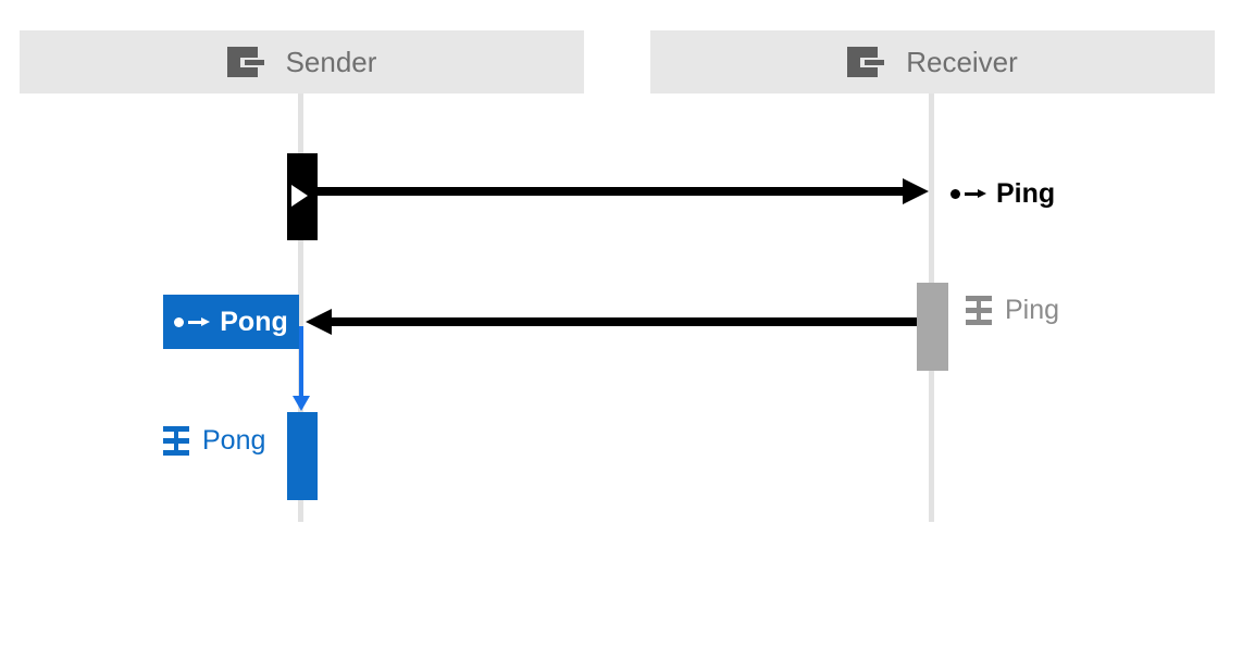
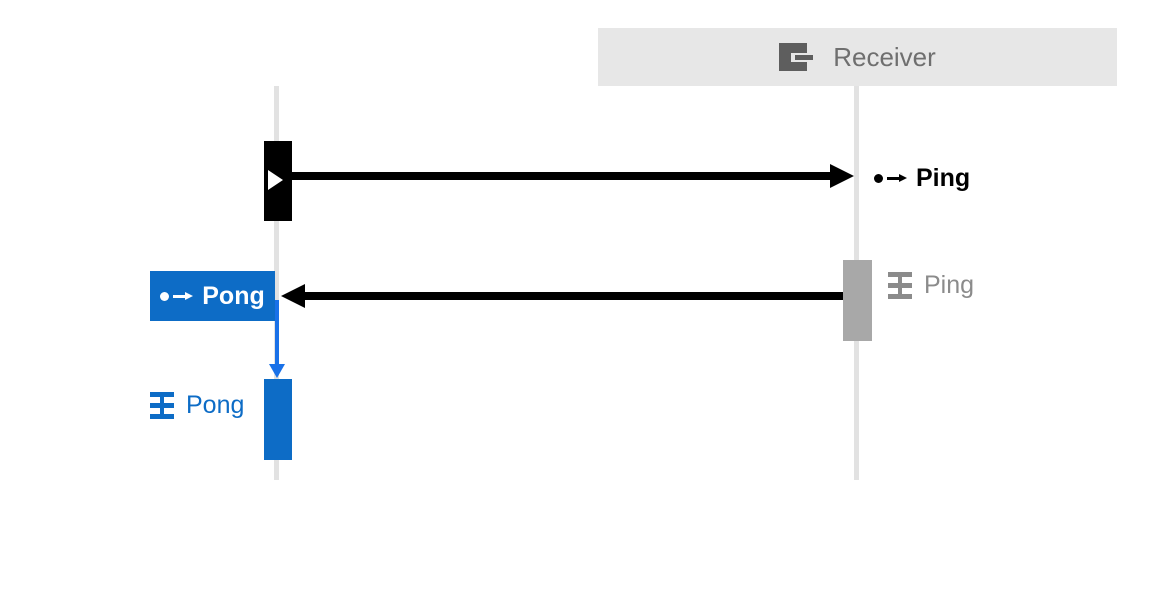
- Sender
  Receiver
  Ping
  Ping
  Pong
  Pong
